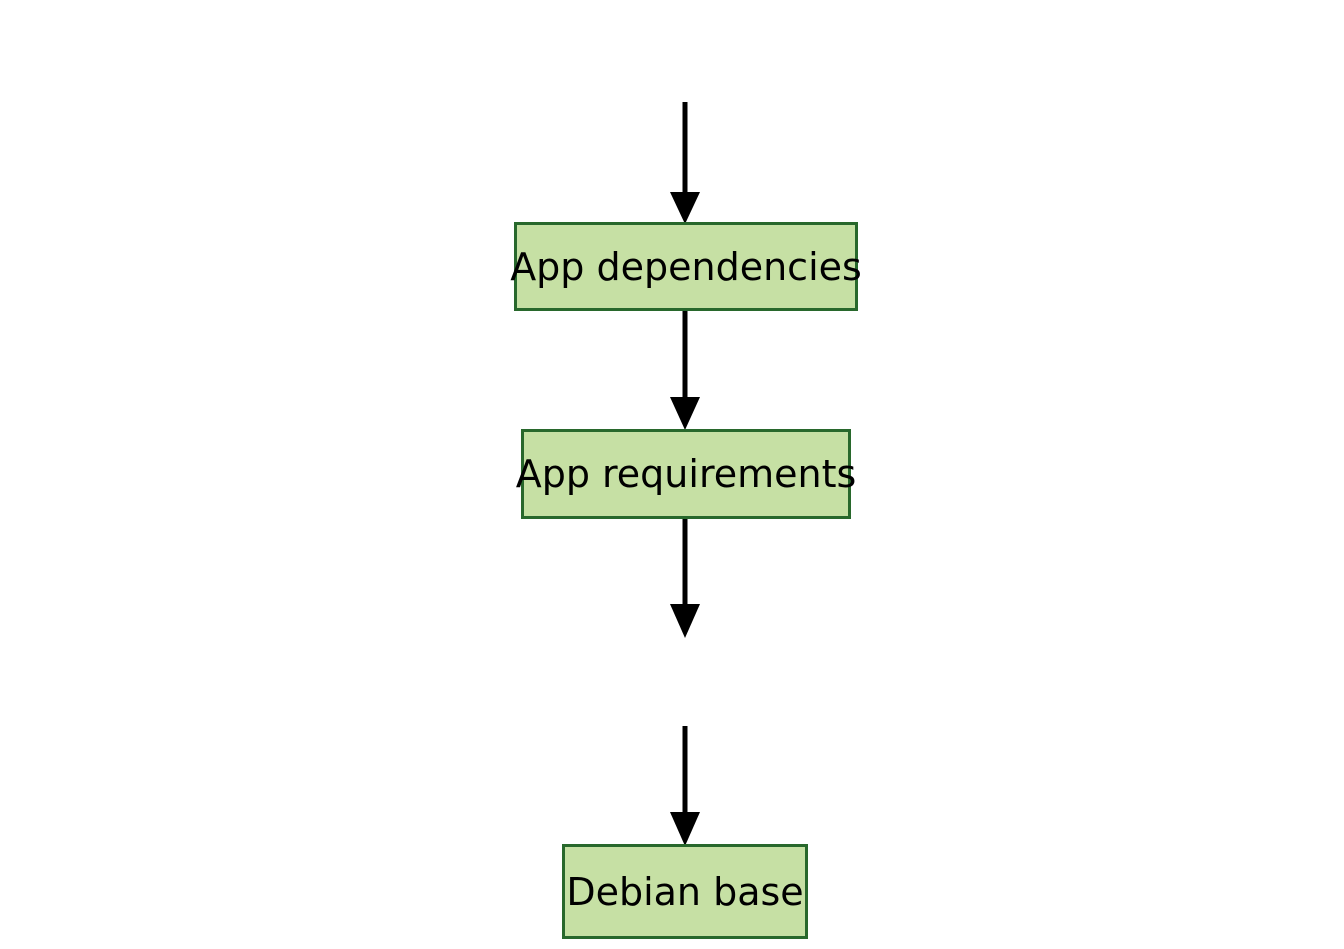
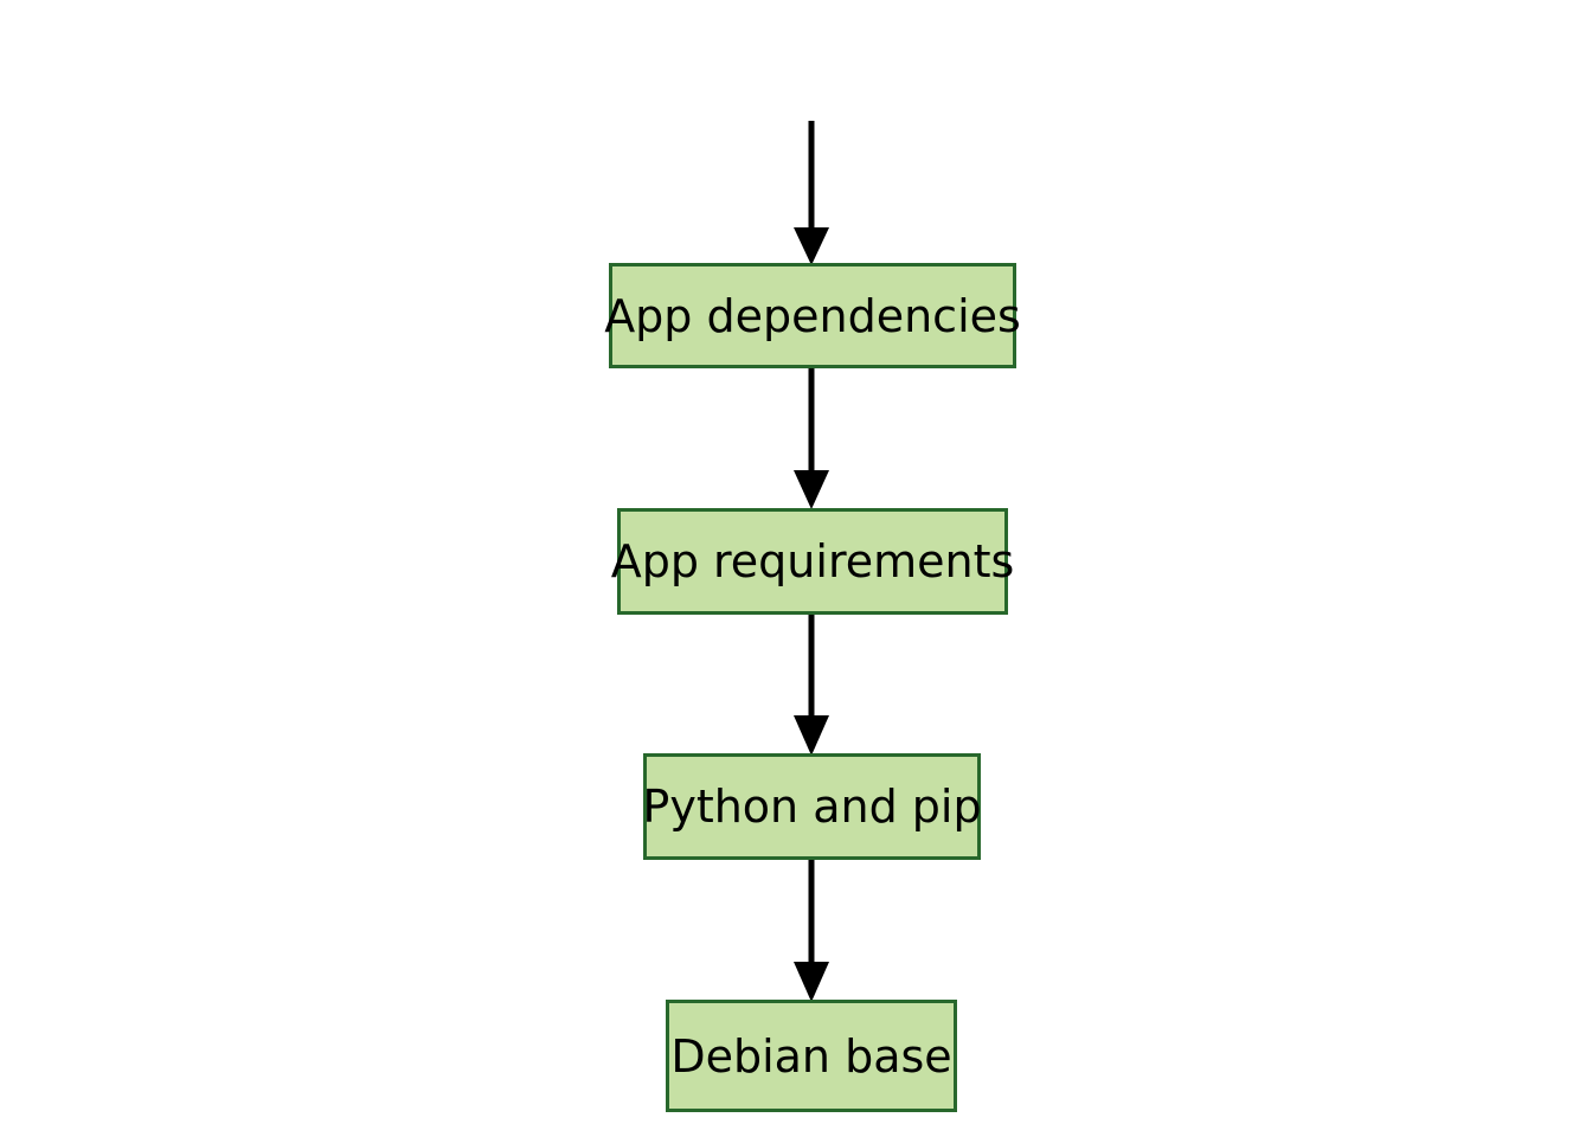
  App dependencies
  App requirements
+ Python and pip
  Debian base
